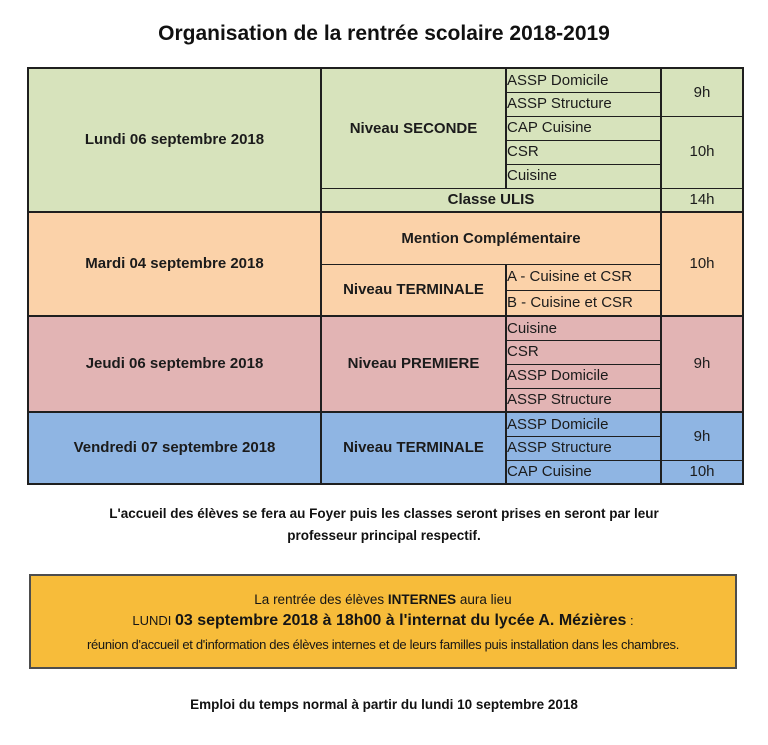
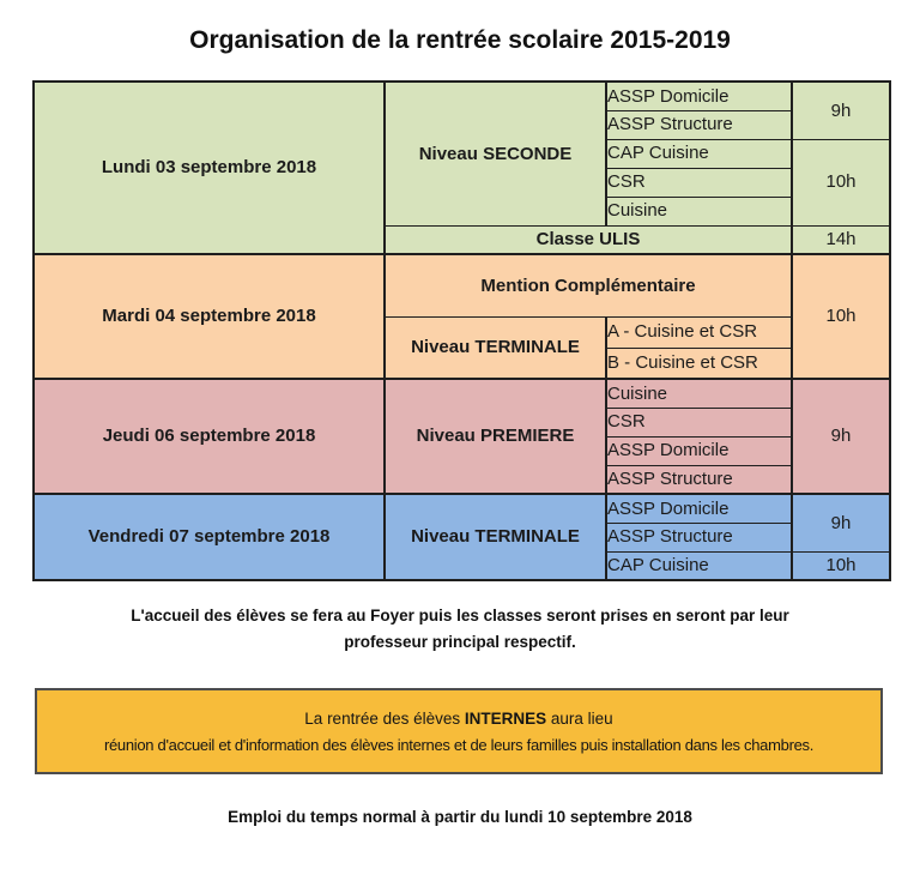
- Organisation de la rentrée scolaire 2018-2019
+ Organisation de la rentrée scolaire 2015-2019
- Lundi 06 septembre 2018	Niveau SECONDE	ASSP Domicile	9h
+ Lundi 03 septembre 2018	Niveau SECONDE	ASSP Domicile	9h
  ASSP Structure
  CAP Cuisine	10h
  CSR
  Cuisine
  Classe ULIS	14h
  Mardi 04 septembre 2018	Mention Complémentaire	10h
  Niveau TERMINALE	A - Cuisine et CSR
  B - Cuisine et CSR
  Jeudi 06 septembre 2018	Niveau PREMIERE	Cuisine	9h
  CSR
  ASSP Domicile
  ASSP Structure
  Vendredi 07 septembre 2018	Niveau TERMINALE	ASSP Domicile	9h
  ASSP Structure
  CAP Cuisine	10h
  L'accueil des élèves se fera au Foyer puis les classes seront prises en seront par leur professeur principal respectif.
  La rentrée des élèves INTERNES aura lieu
- LUNDI 03 septembre 2018 à 18h00 à l'internat du lycée A. Mézières :
  réunion d'accueil et d'information des élèves internes et de leurs familles puis installation dans les chambres.
  Emploi du temps normal à partir du lundi 10 septembre 2018
